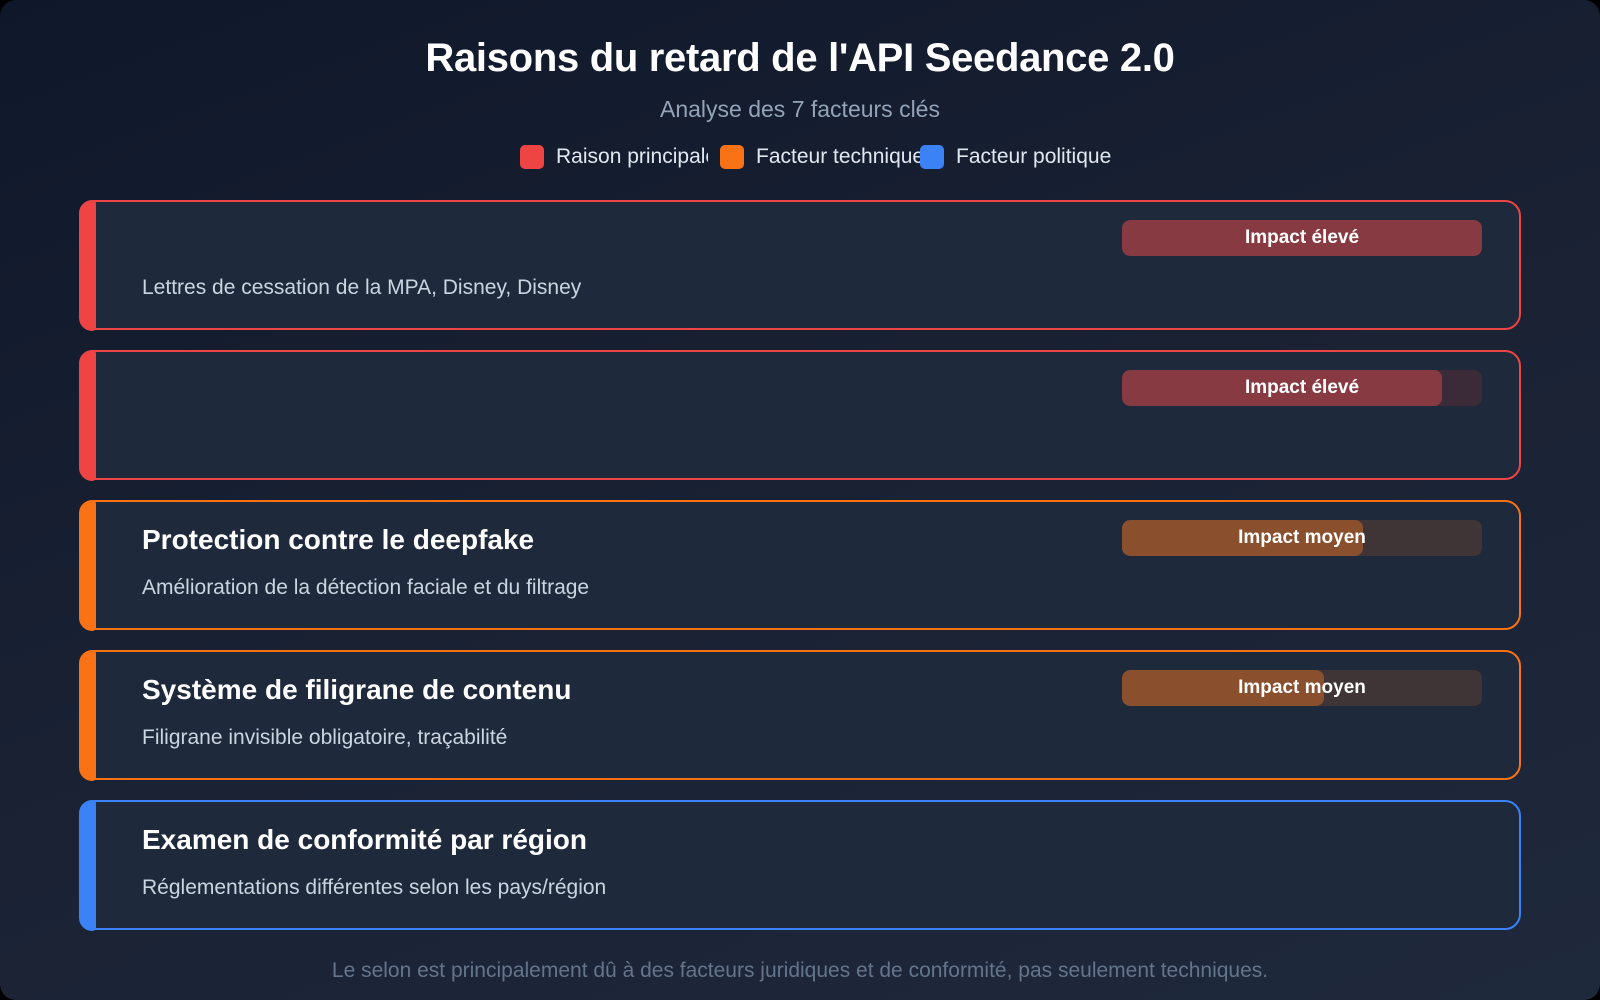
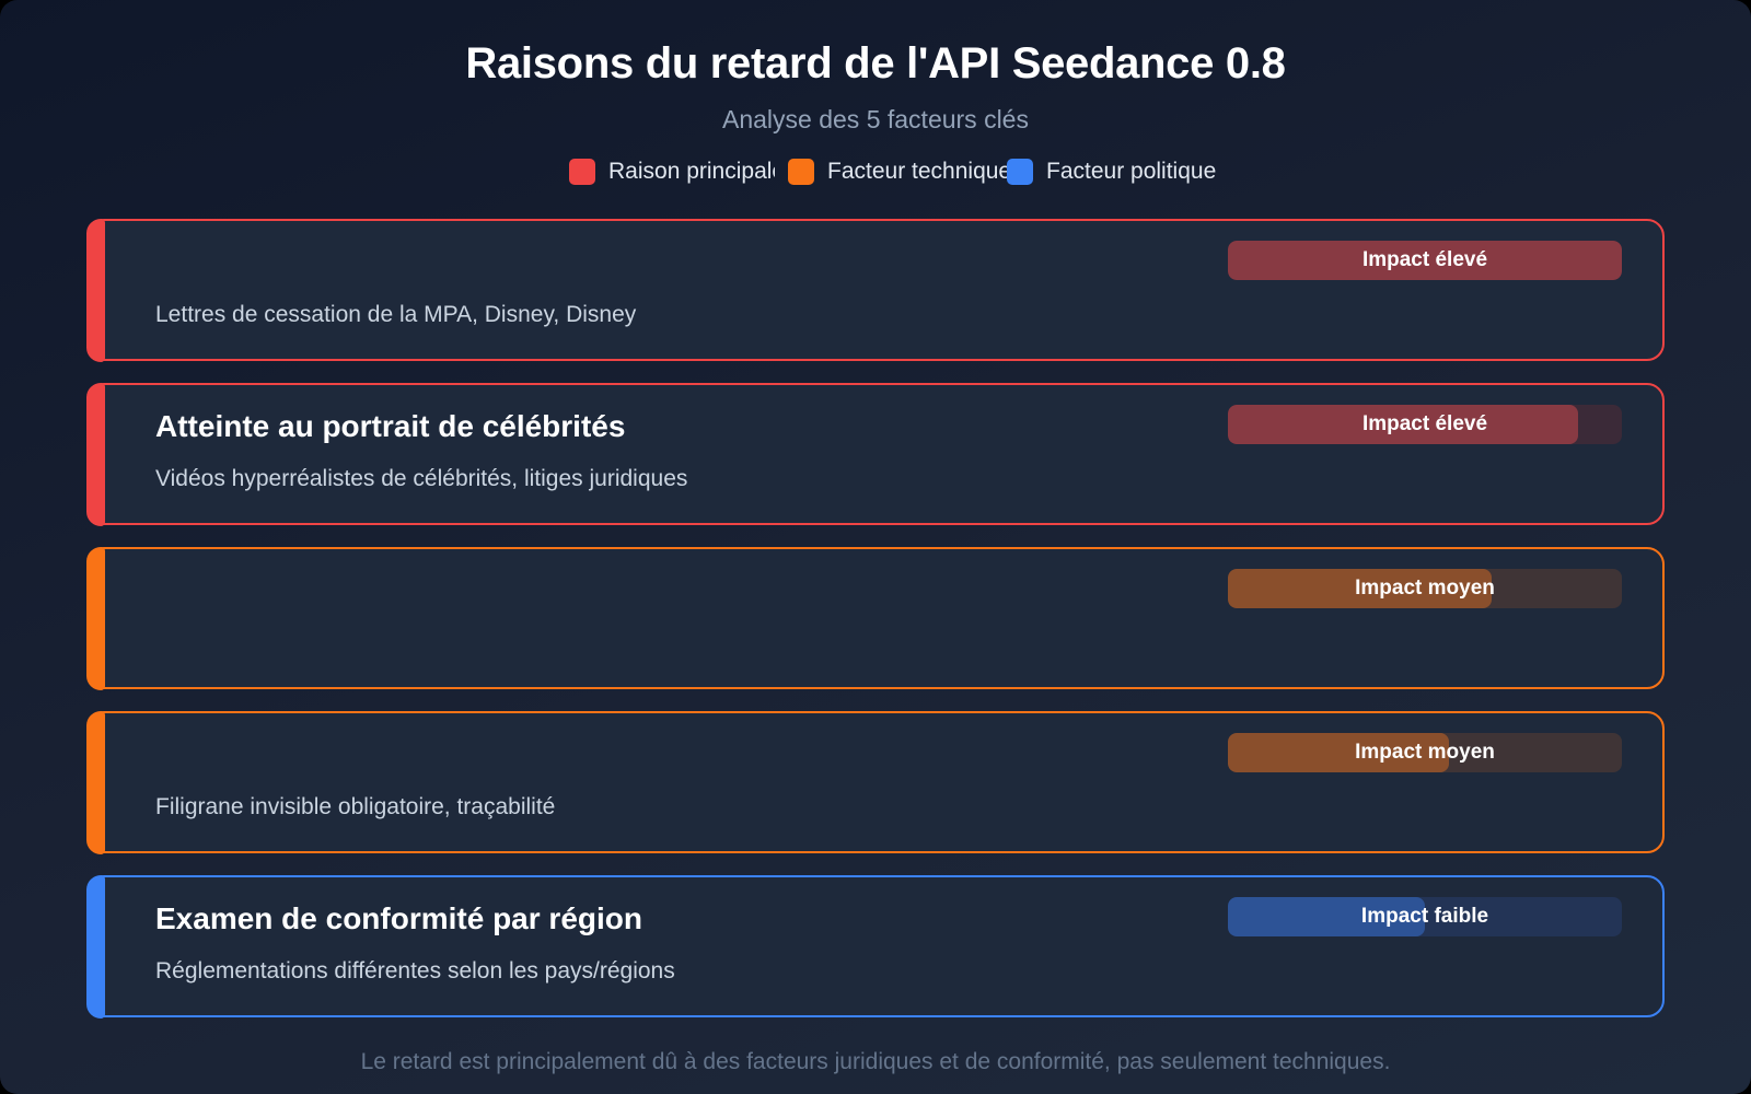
- Raisons du retard de l'API Seedance 2.0
+ Raisons du retard de l'API Seedance 0.8
- Analyse des 7 facteurs clés
+ Analyse des 5 facteurs clés
  Raison principal
  Facteur technique
  Facteur politique
  Lettres de cessation de la MPA, Disney, Disney
  Impact élevé
+ Atteinte au portrait de célébrités
+ Vidéos hyperréalistes de célébrités, litiges juridiques
  Impact élevé
- Protection contre le deepfake
- Amélioration de la détection faciale et du filtrage
  Impact moyen
- Système de filigrane de contenu
  Filigrane invisible obligatoire, traçabilité
  Impact moyen
  Examen de conformité par région
- Réglementations différentes selon les pays/région
+ Réglementations différentes selon les pays/régions
+ Impact faible
- Le selon est principalement dû à des facteurs juridiques et de conformité, pas seulement techniques.
+ Le retard est principalement dû à des facteurs juridiques et de conformité, pas seulement techniques.
